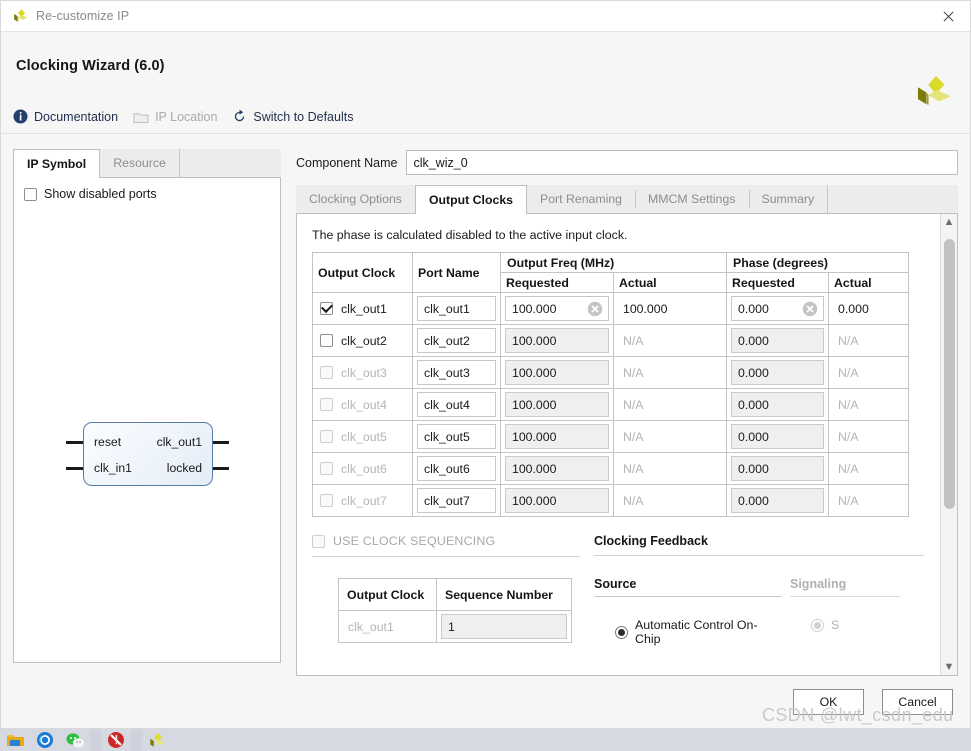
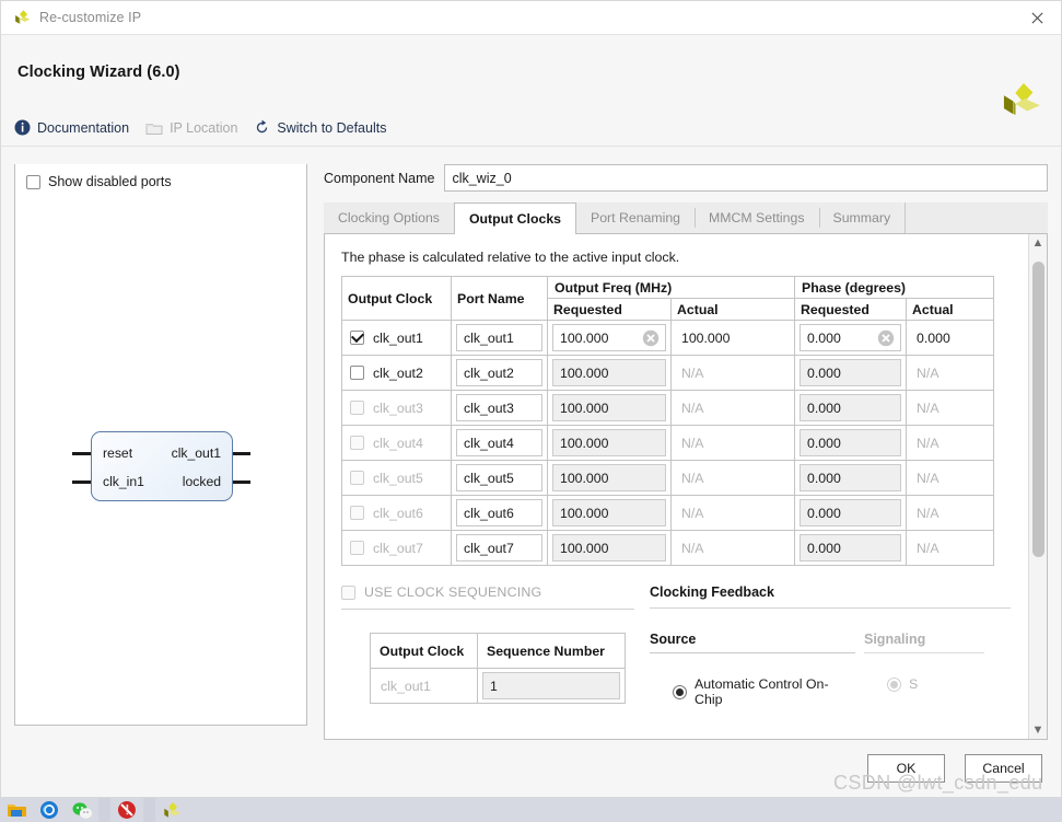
  Re-customize IP
  Clocking Wizard (6.0)
  Documentation
  IP Location
  Switch to Defaults
- IP Symbol
- Resource
  Show disabled ports
  reset
  clk_in1
  clk_out1
  locked
  Component Name
  clk_wiz_0
  Clocking Options
  Output Clocks
  Port Renaming
  MMCM Settings
  Summary
- The phase is calculated disabled to the active input clock.
+ The phase is calculated relative to the active input clock.
  Output Clock	Port Name	Output Freq (MHz)	Phase (degrees)
  Requested	Actual	Requested	Actual
  clk_out1	clk_out1	100.000	100.000	0.000	0.000
  clk_out2	clk_out2	100.000	N/A	0.000	N/A
  clk_out3	clk_out3	100.000	N/A	0.000	N/A
  clk_out4	clk_out4	100.000	N/A	0.000	N/A
  clk_out5	clk_out5	100.000	N/A	0.000	N/A
  clk_out6	clk_out6	100.000	N/A	0.000	N/A
  clk_out7	clk_out7	100.000	N/A	0.000	N/A
  USE CLOCK SEQUENCING
  Output Clock	Sequence Number
  clk_out1	1
  Clocking Feedback
  Source
  Automatic Control On-Chip
  Signaling
  S
  ▲
  ▼
  OK
  Cancel
  CSDN @lwt_csdn_edu
